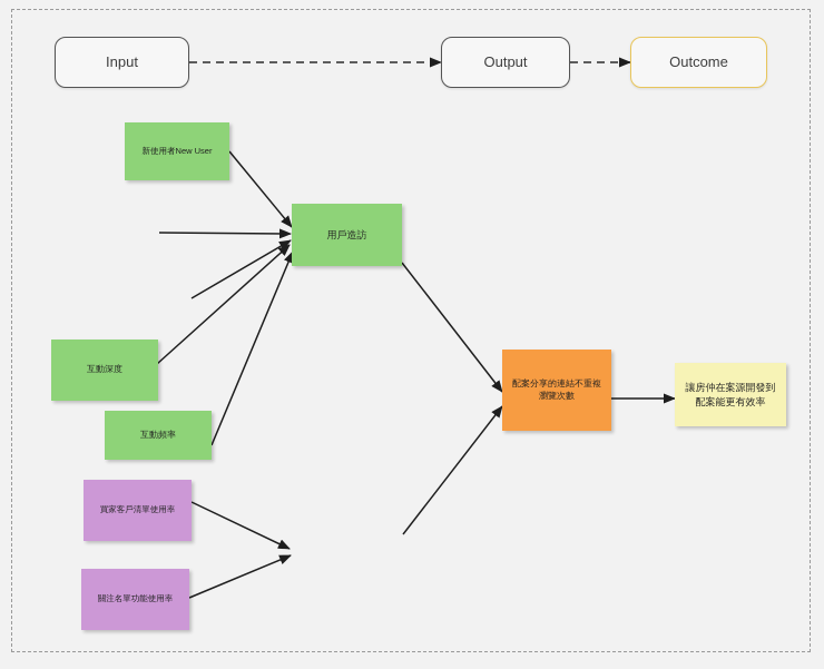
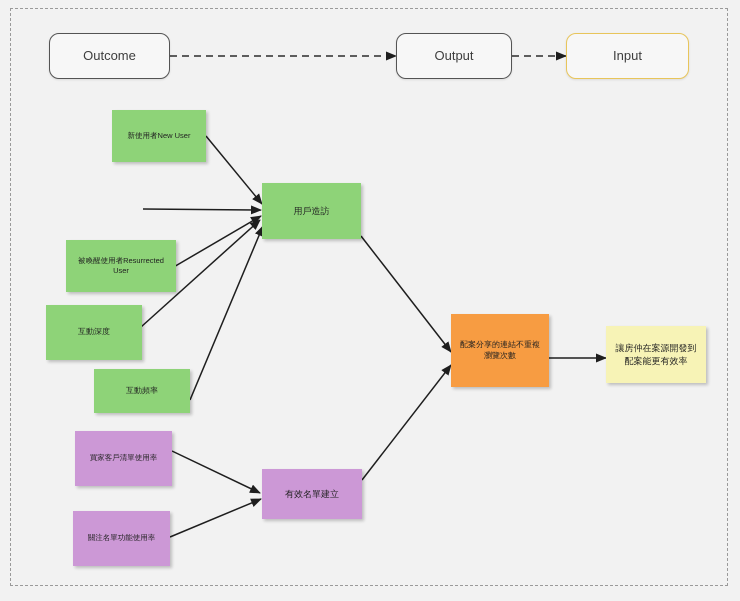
- Input
+ Outcome
  Output
- Outcome
+ Input
  新使用者New User
+ 被喚醒使用者Resurrected User
  互動深度
  互動頻率
  買家客戶清單使用率
  關注名單功能使用率
  用戶造訪
+ 有效名單建立
  配案分享的連結不重複瀏覽次數
  讓房仲在案源開發到配案能更有效率
